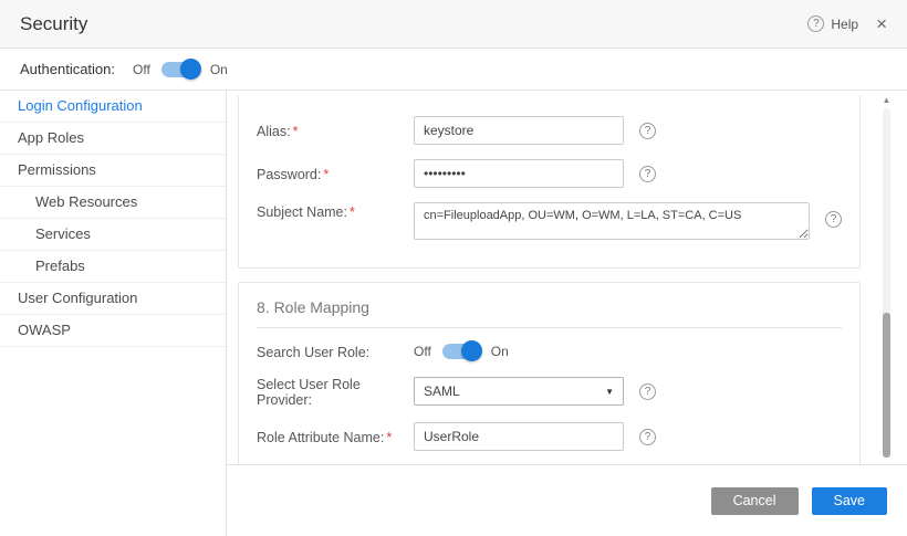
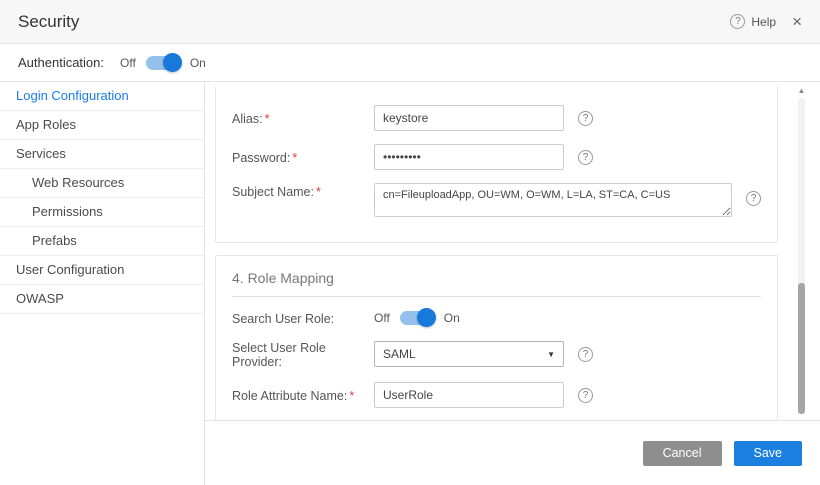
  Security
  ?
  Help
  ×
  Authentication:
  Off
  On
  Login Configuration
  App Roles
- Permissions
+ Services
  Web Resources
- Services
+ Permissions
  Prefabs
  User Configuration
  OWASP
  Alias: *
  keystore
  ?
  Password: *
  •••••••••
  ?
  Subject Name: *
  cn=FileuploadApp, OU=WM, O=WM, L=LA, ST=CA, C=US
  ?
- 8. Role Mapping
+ 4. Role Mapping
  Search User Role:
  Off
  On
  Select User Role Provider:
  SAML
  ▼
  ?
  Role Attribute Name: *
  UserRole
  ?
  ▲
  Cancel
  Save
